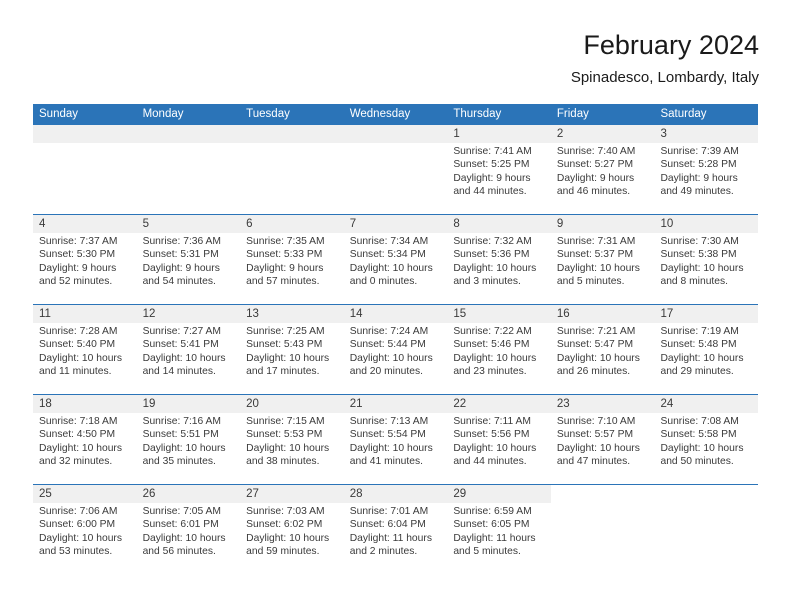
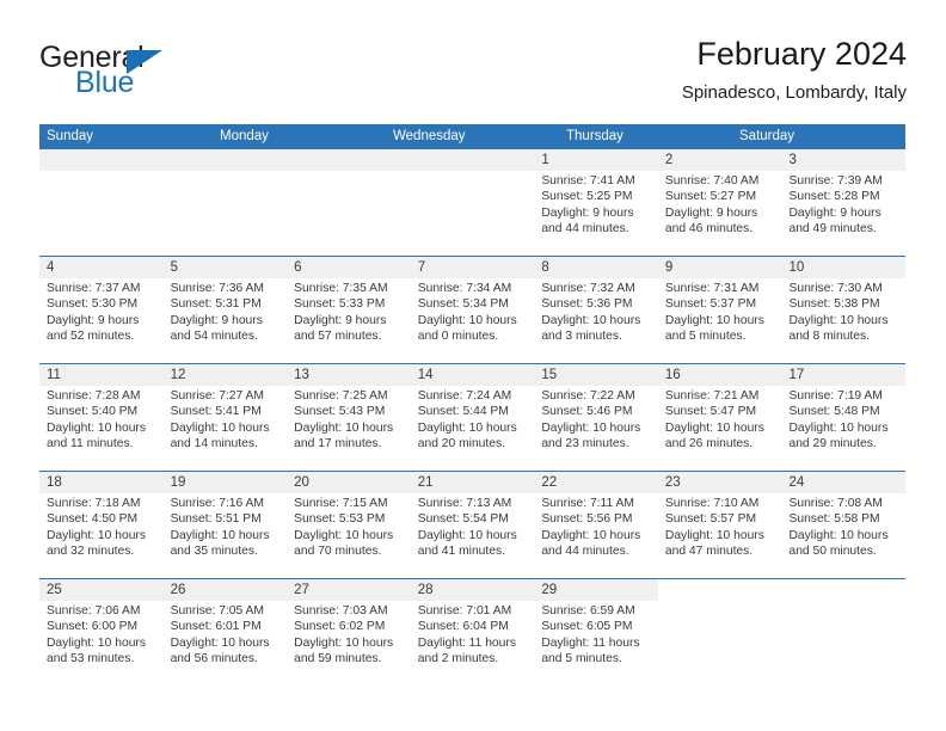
+ General
+ Blue
  February 2024
  Spinadesco, Lombardy, Italy
  Sunday
  Monday
- Tuesday
  Wednesday
  Thursday
- Friday
  Saturday
  1
  Sunrise: 7:41 AM
  Sunset: 5:25 PM
  Daylight: 9 hours
  and 44 minutes.
  2
  Sunrise: 7:40 AM
  Sunset: 5:27 PM
  Daylight: 9 hours
  and 46 minutes.
  3
  Sunrise: 7:39 AM
  Sunset: 5:28 PM
  Daylight: 9 hours
  and 49 minutes.
  4
  Sunrise: 7:37 AM
  Sunset: 5:30 PM
  Daylight: 9 hours
  and 52 minutes.
  5
  Sunrise: 7:36 AM
  Sunset: 5:31 PM
  Daylight: 9 hours
  and 54 minutes.
  6
  Sunrise: 7:35 AM
  Sunset: 5:33 PM
  Daylight: 9 hours
  and 57 minutes.
  7
  Sunrise: 7:34 AM
  Sunset: 5:34 PM
  Daylight: 10 hours
  and 0 minutes.
  8
  Sunrise: 7:32 AM
  Sunset: 5:36 PM
  Daylight: 10 hours
  and 3 minutes.
  9
  Sunrise: 7:31 AM
  Sunset: 5:37 PM
  Daylight: 10 hours
  and 5 minutes.
  10
  Sunrise: 7:30 AM
  Sunset: 5:38 PM
  Daylight: 10 hours
  and 8 minutes.
  11
  Sunrise: 7:28 AM
  Sunset: 5:40 PM
  Daylight: 10 hours
  and 11 minutes.
  12
  Sunrise: 7:27 AM
  Sunset: 5:41 PM
  Daylight: 10 hours
  and 14 minutes.
  13
  Sunrise: 7:25 AM
  Sunset: 5:43 PM
  Daylight: 10 hours
  and 17 minutes.
  14
  Sunrise: 7:24 AM
  Sunset: 5:44 PM
  Daylight: 10 hours
  and 20 minutes.
  15
  Sunrise: 7:22 AM
  Sunset: 5:46 PM
  Daylight: 10 hours
  and 23 minutes.
  16
  Sunrise: 7:21 AM
  Sunset: 5:47 PM
  Daylight: 10 hours
  and 26 minutes.
  17
  Sunrise: 7:19 AM
  Sunset: 5:48 PM
  Daylight: 10 hours
  and 29 minutes.
  18
  Sunrise: 7:18 AM
  Sunset: 4:50 PM
  Daylight: 10 hours
  and 32 minutes.
  19
  Sunrise: 7:16 AM
  Sunset: 5:51 PM
  Daylight: 10 hours
  and 35 minutes.
  20
  Sunrise: 7:15 AM
  Sunset: 5:53 PM
  Daylight: 10 hours
- and 38 minutes.
+ and 70 minutes.
  21
  Sunrise: 7:13 AM
  Sunset: 5:54 PM
  Daylight: 10 hours
  and 41 minutes.
  22
  Sunrise: 7:11 AM
  Sunset: 5:56 PM
  Daylight: 10 hours
  and 44 minutes.
  23
  Sunrise: 7:10 AM
  Sunset: 5:57 PM
  Daylight: 10 hours
  and 47 minutes.
  24
  Sunrise: 7:08 AM
  Sunset: 5:58 PM
  Daylight: 10 hours
  and 50 minutes.
  25
  Sunrise: 7:06 AM
  Sunset: 6:00 PM
  Daylight: 10 hours
  and 53 minutes.
  26
  Sunrise: 7:05 AM
  Sunset: 6:01 PM
  Daylight: 10 hours
  and 56 minutes.
  27
  Sunrise: 7:03 AM
  Sunset: 6:02 PM
  Daylight: 10 hours
  and 59 minutes.
  28
  Sunrise: 7:01 AM
  Sunset: 6:04 PM
  Daylight: 11 hours
  and 2 minutes.
  29
  Sunrise: 6:59 AM
  Sunset: 6:05 PM
  Daylight: 11 hours
  and 5 minutes.
